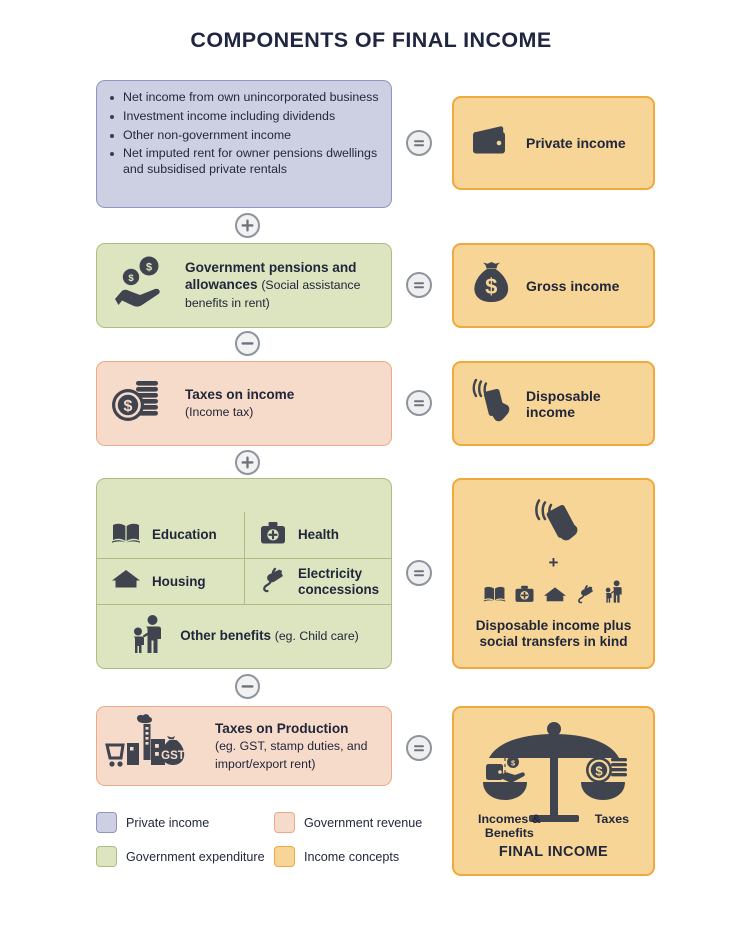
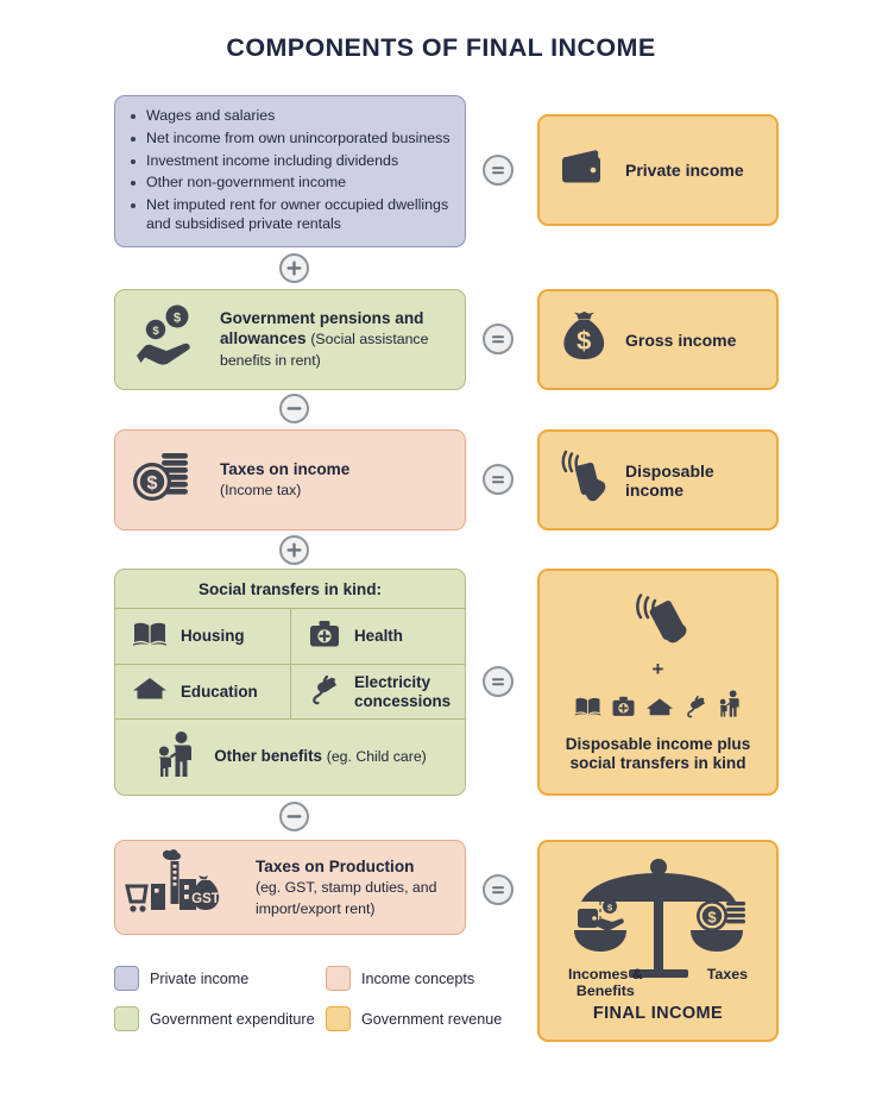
  COMPONENTS OF FINAL INCOME
+ Wages and salaries
  Net income from own unincorporated business
  Investment income including dividends
  Other non-government income
- Net imputed rent for owner pensions dwellings and subsidised private rentals
+ Net imputed rent for owner occupied dwellings and subsidised private rentals
  Private income
  $
  $
  Government pensions and allowances (Social assistance benefits in rent)
  $
  Gross income
  $
  Taxes on income
  (Income tax)
  Disposable income
+ Social transfers in kind:
- Education
+ Housing
  Health
- Housing
+ Education
  Electricity concessions
  Other benefits (eg. Child care)
  +
  Disposable income plus
  social transfers in kind
  GST
  Taxes on Production
  (eg. GST, stamp duties, and import/export rent)
  $
  $
  Incomes &
  Benefits
  Taxes
  FINAL INCOME
  Private income
- Government revenue
+ Income concepts
  Government expenditure
- Income concepts
+ Government revenue
